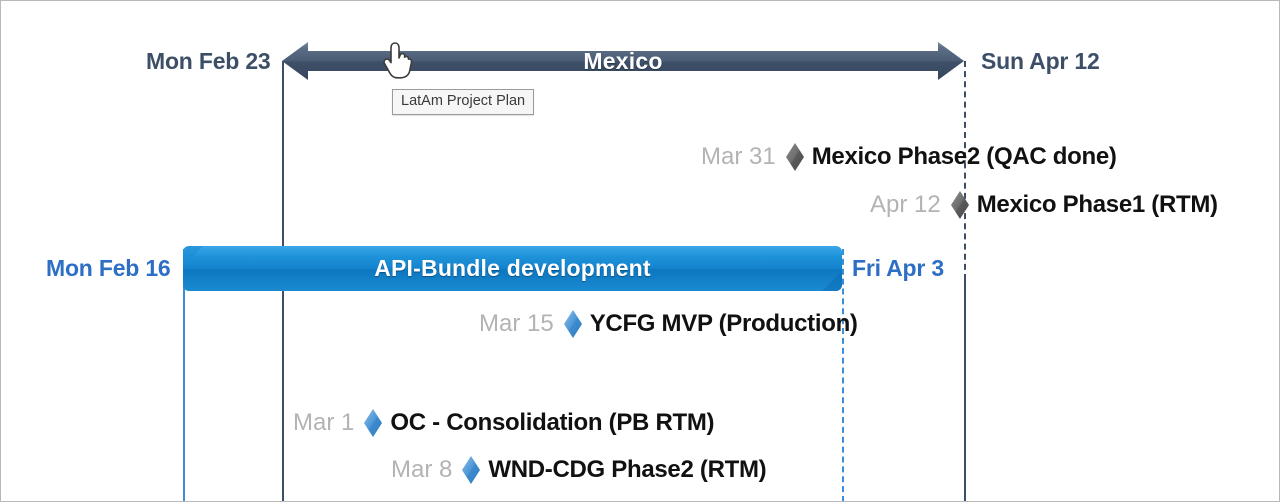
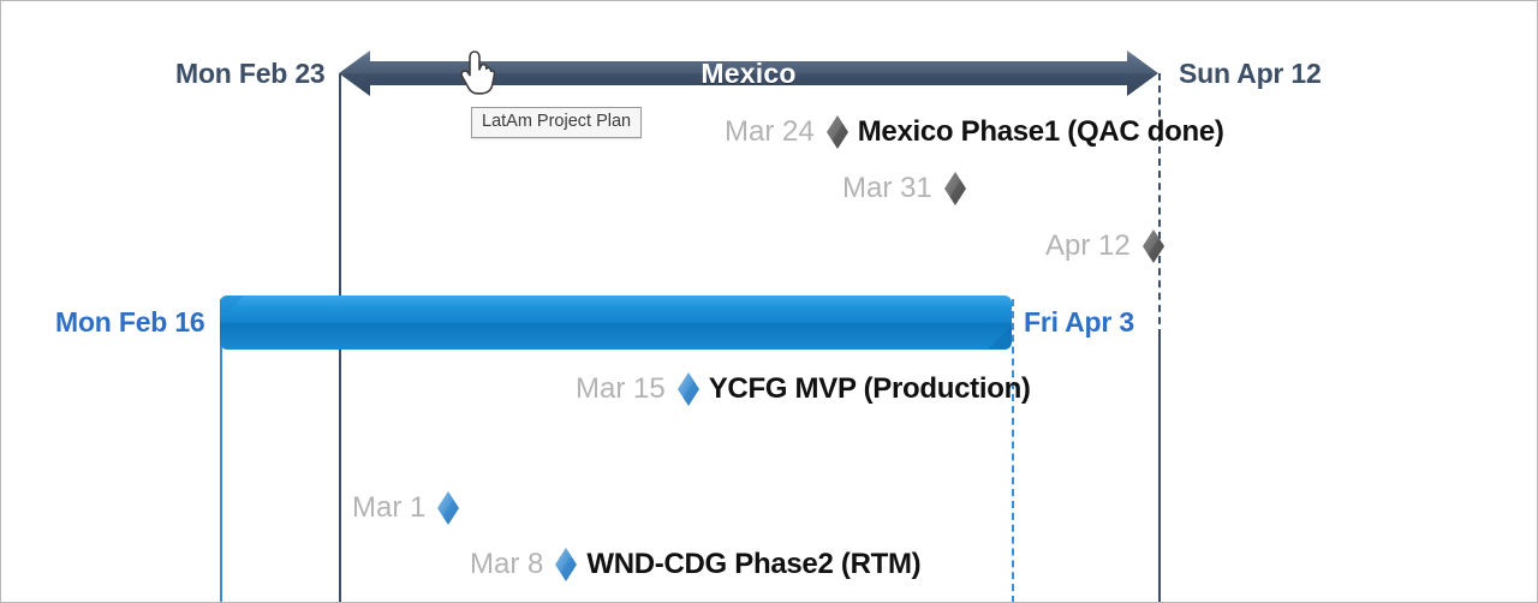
  Mon Feb 23
  Mexico
  Sun Apr 12
  LatAm Project Plan
+ Mar 24
+ Mexico Phase1 (QAC done)
  Mar 31
- Mexico Phase2 (QAC done)
  Apr 12
- Mexico Phase1 (RTM)
  Mon Feb 16
- API-Bundle development
  Fri Apr 3
  Mar 15
  YCFG MVP (Production)
  Mar 1
- OC - Consolidation (PB RTM)
  Mar 8
  WND-CDG Phase2 (RTM)
